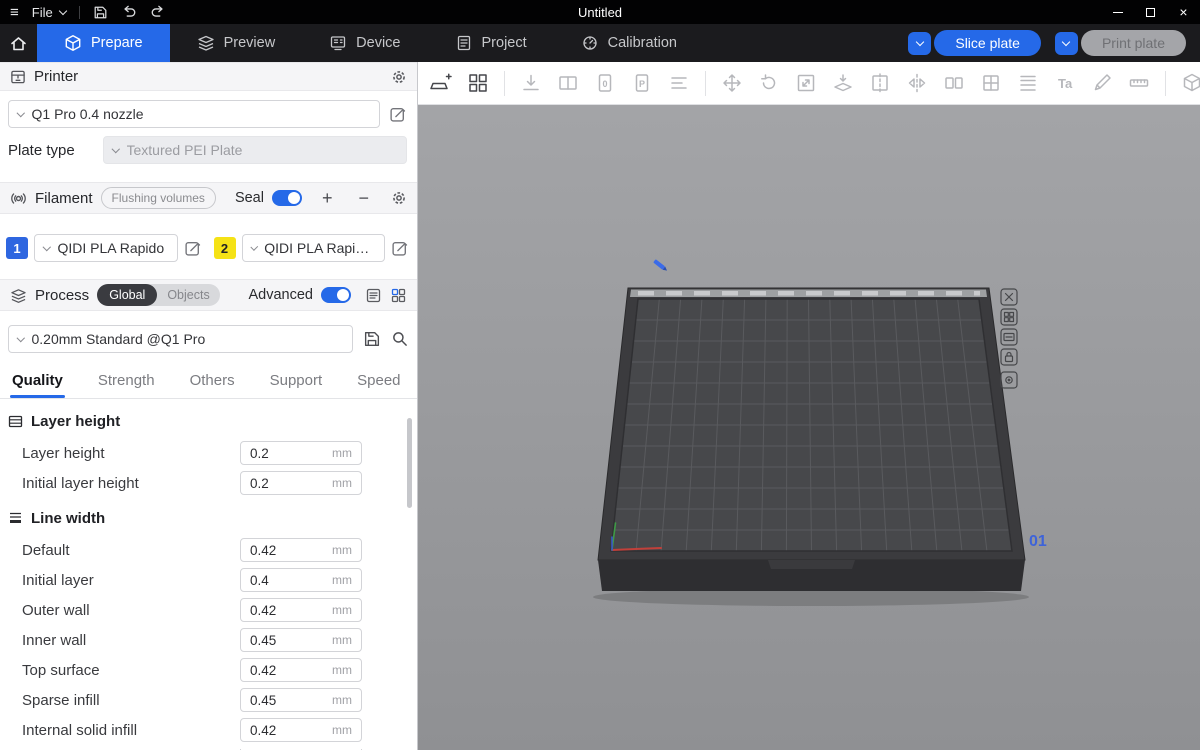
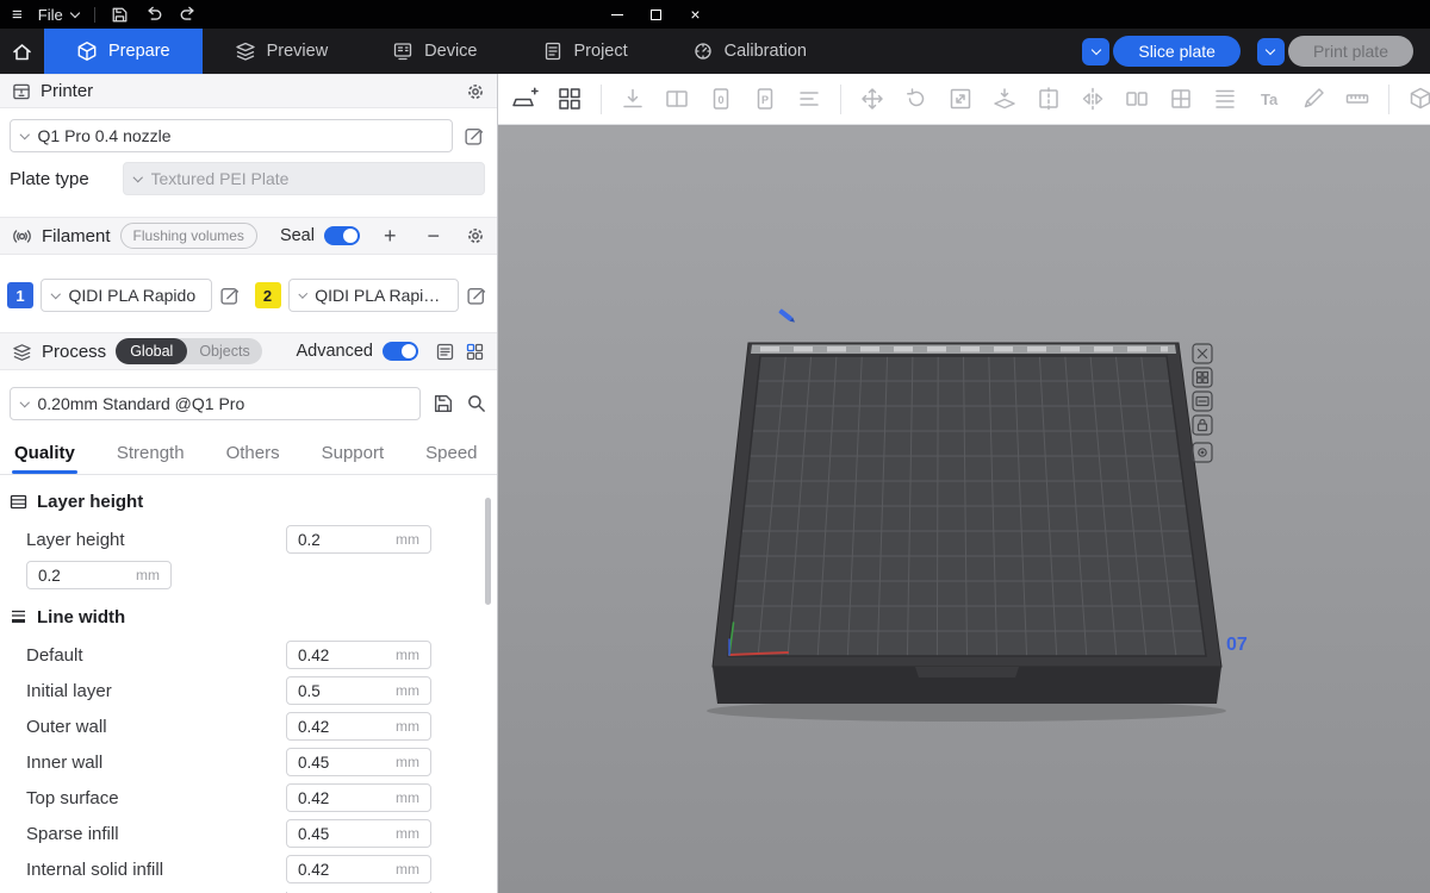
  ≡
  File
- Untitled
  ×
  Prepare
  Preview
  Device
  Project
  Calibration
  Slice plate
  Print plate
  Printer
  Q1 Pro 0.4 nozzle
  Plate type
  Textured PEI Plate
  Filament
  Flushing volumes
  Seal
  +
  −
  1
  QIDI PLA Rapido
  2
  QIDI PLA Rapido
  Process
  Global
  Objects
  Advanced
  0.20mm Standard @Q1 Pro
  Quality
  Strength
  Others
  Support
  Speed
  Layer height
  Layer height
  0.2
  mm
- Initial layer height
  0.2
  mm
  Line width
  Default
  0.42
  mm
  Initial layer
- 0.4
+ 0.5
  mm
  Outer wall
  0.42
  mm
  Inner wall
  0.45
  mm
  Top surface
  0.42
  mm
  Sparse infill
  0.45
  mm
  Internal solid infill
  0.42
  mm
  0
  P
  Ta
- 01
+ 07
